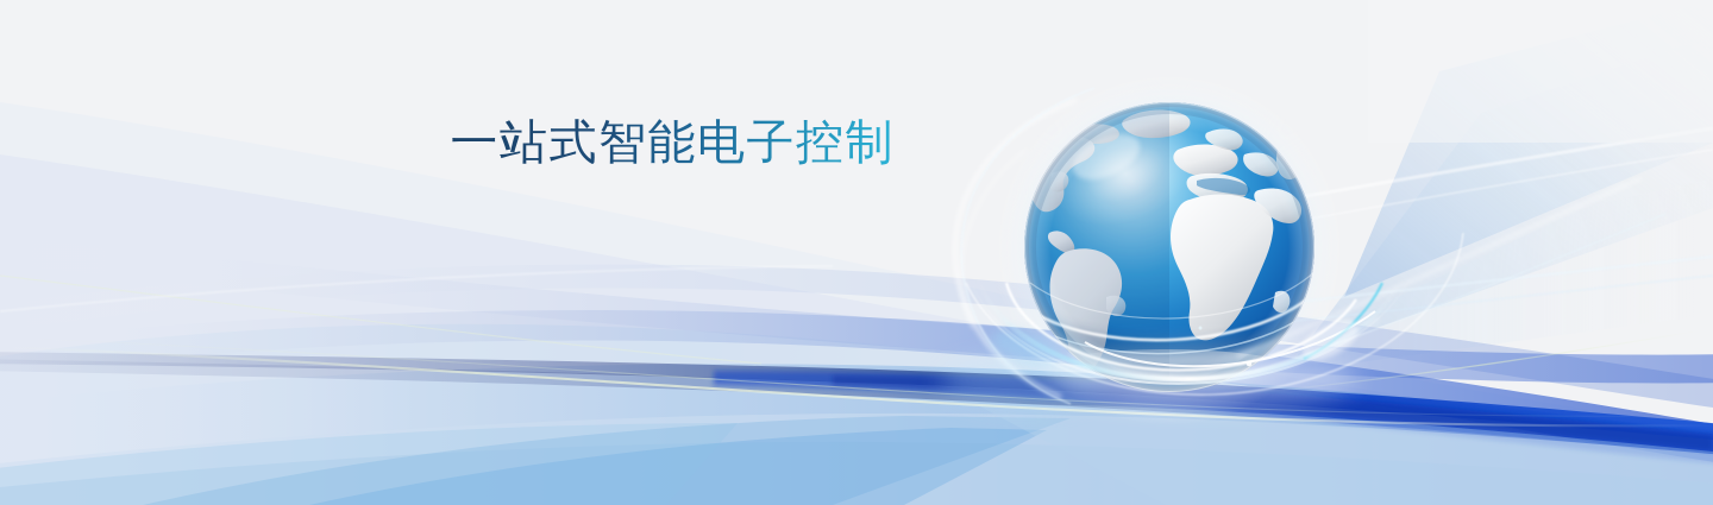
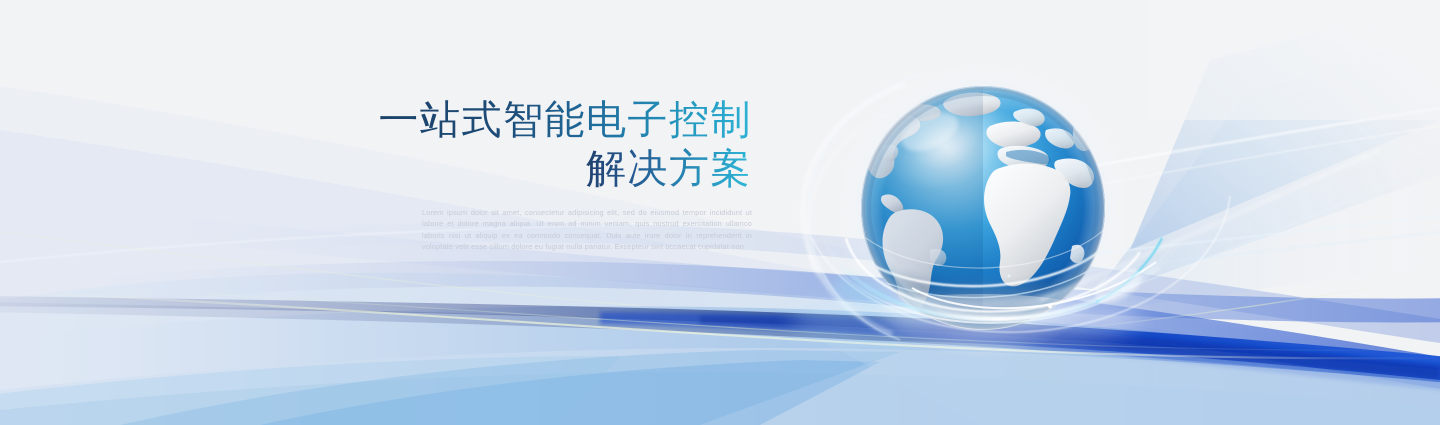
  一站式智能电子控制
+ 解决方案
+ Lorem ipsum dolor sit amet, consectetur adipisicing elit, sed do eiusmod tempor incididunt ut labore et dolore magna aliqua. Ut enim ad minim veniam, quis nostrud exercitation ullamco laboris nisi ut aliquip ex ea commodo consequat. Duis aute irure dolor in reprehenderit in voluptate velit esse cillum dolore eu fugiat nulla pariatur. Excepteur sint occaecat cupidatat non
